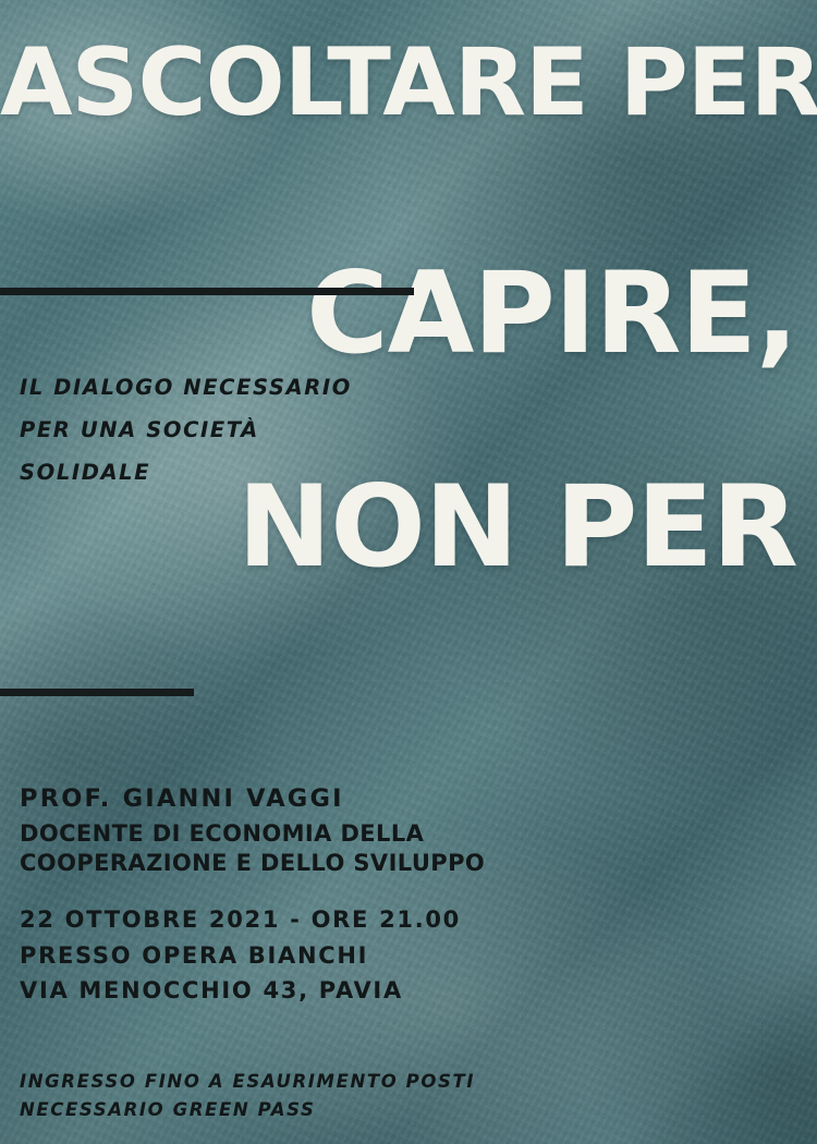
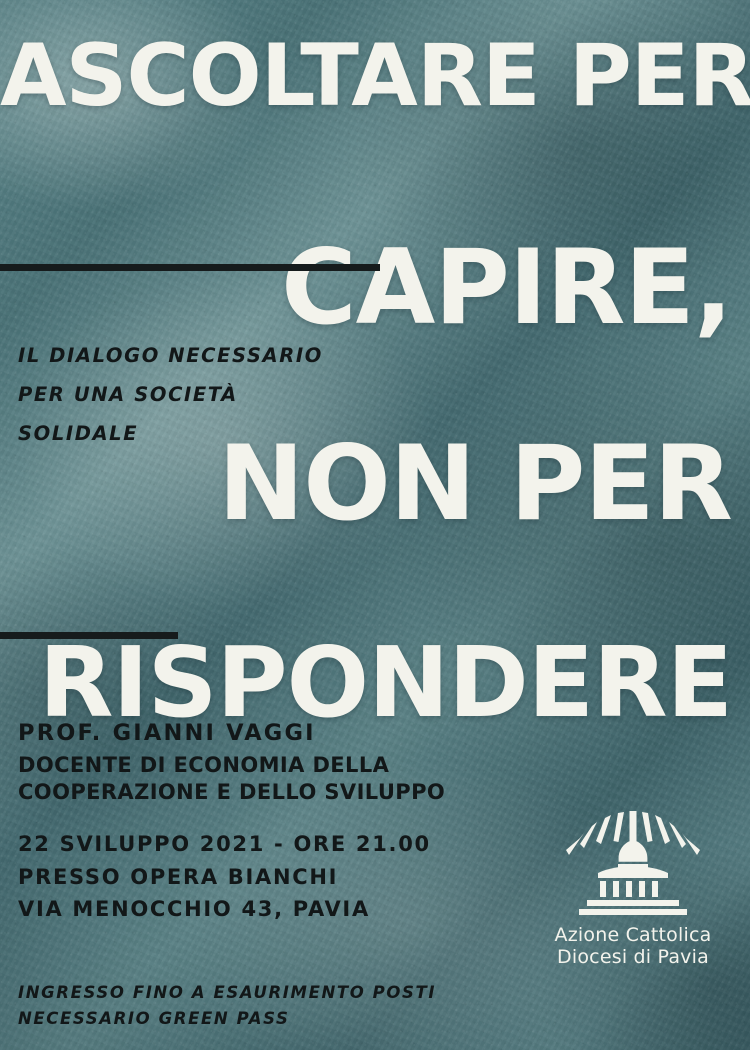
  ASCOLTARE PER
  CAPIRE,
  NON PER
+ RISPONDERE
  IL DIALOGO NECESSARIO
  PER UNA SOCIETÀ
  SOLIDALE
  PROF. GIANNI VAGGI
  DOCENTE DI ECONOMIA DELLA
  COOPERAZIONE E DELLO SVILUPPO
- 22 OTTOBRE 2021 - ORE 21.00
+ 22 SVILUPPO 2021 - ORE 21.00
  PRESSO OPERA BIANCHI
  VIA MENOCCHIO 43, PAVIA
  INGRESSO FINO A ESAURIMENTO POSTI
  NECESSARIO GREEN PASS
+ Azione Cattolica
+ Diocesi di Pavia
